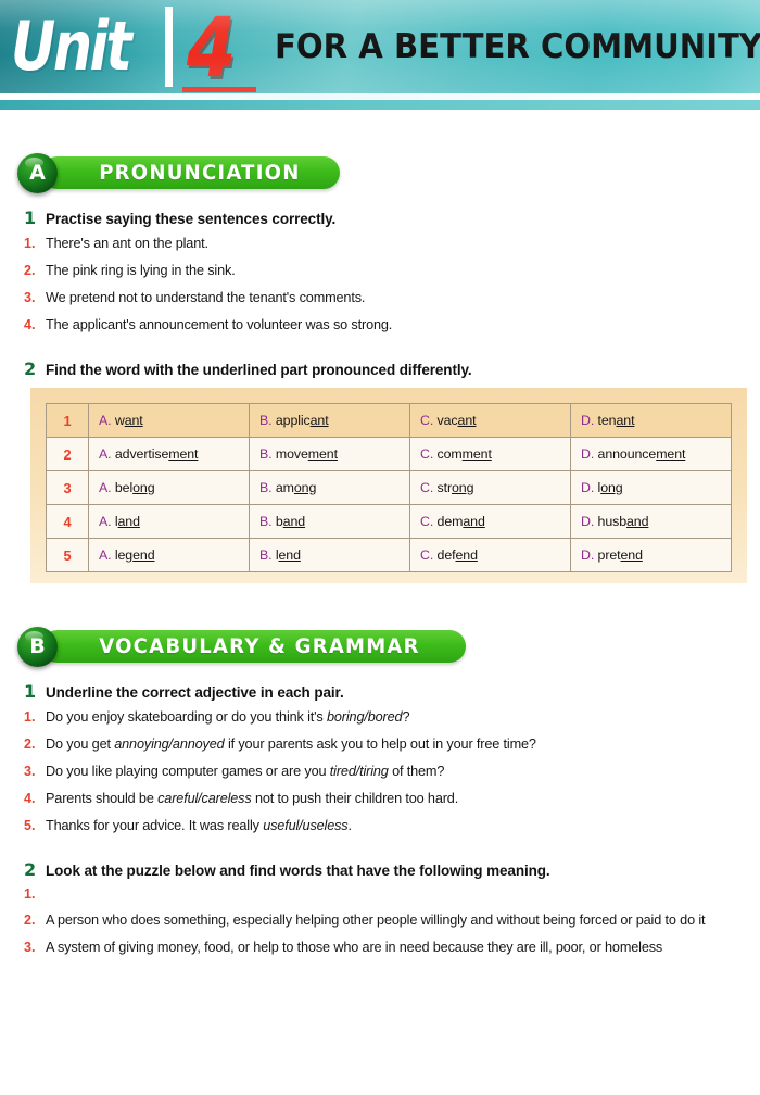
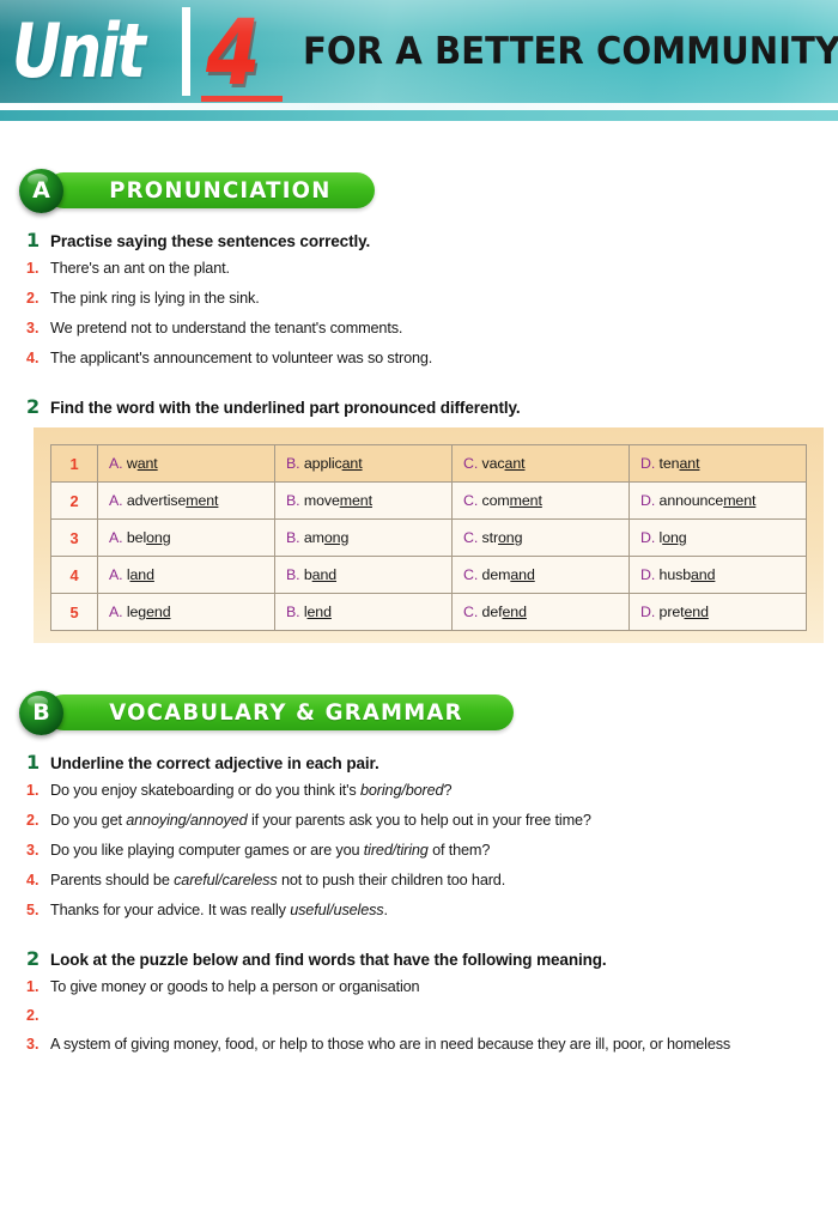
  PRONUNCIATION
  A
  1
  Practise saying these sentences correctly.
  1.
  There's an ant on the plant.
  2.
  The pink ring is lying in the sink.
  3.
  We pretend not to understand the tenant's comments.
  4.
  The applicant's announcement to volunteer was so strong.
  2
  Find the word with the underlined part pronounced differently.
  1	A. want	B. applicant	C. vacant	D. tenant
  2	A. advertisement	B. movement	C. comment	D. announcement
  3	A. belong	B. among	C. strong	D. long
  4	A. land	B. band	C. demand	D. husband
  5	A. legend	B. lend	C. defend	D. pretend
  VOCABULARY & GRAMMAR
  B
  1
  Underline the correct adjective in each pair.
  1.
  Do you enjoy skateboarding or do you think it's boring/bored?
  2.
  Do you get annoying/annoyed if your parents ask you to help out in your free time?
  3.
  Do you like playing computer games or are you tired/tiring of them?
  4.
  Parents should be careful/careless not to push their children too hard.
  5.
  Thanks for your advice. It was really useful/useless.
  2
  Look at the puzzle below and find words that have the following meaning.
  1.
+ To give money or goods to help a person or organisation
  2.
- A person who does something, especially helping other people willingly and without being forced or paid to do it
  3.
  A system of giving money, food, or help to those who are in need because they are ill, poor, or homeless
